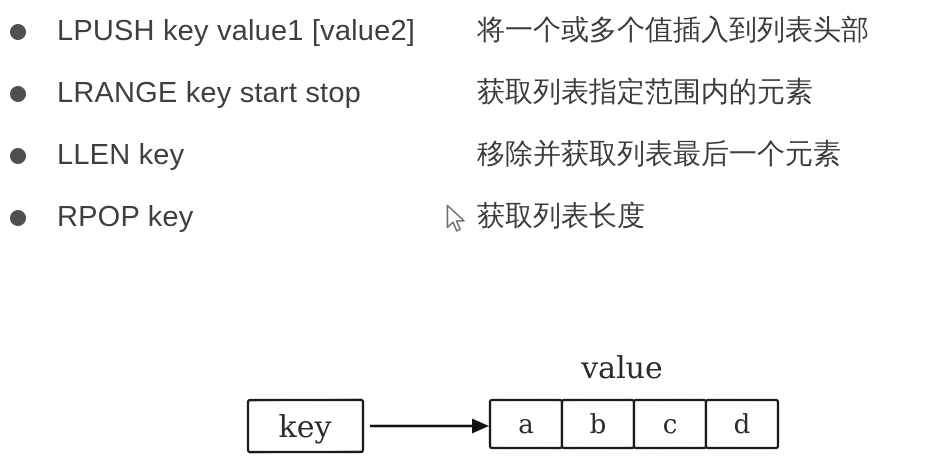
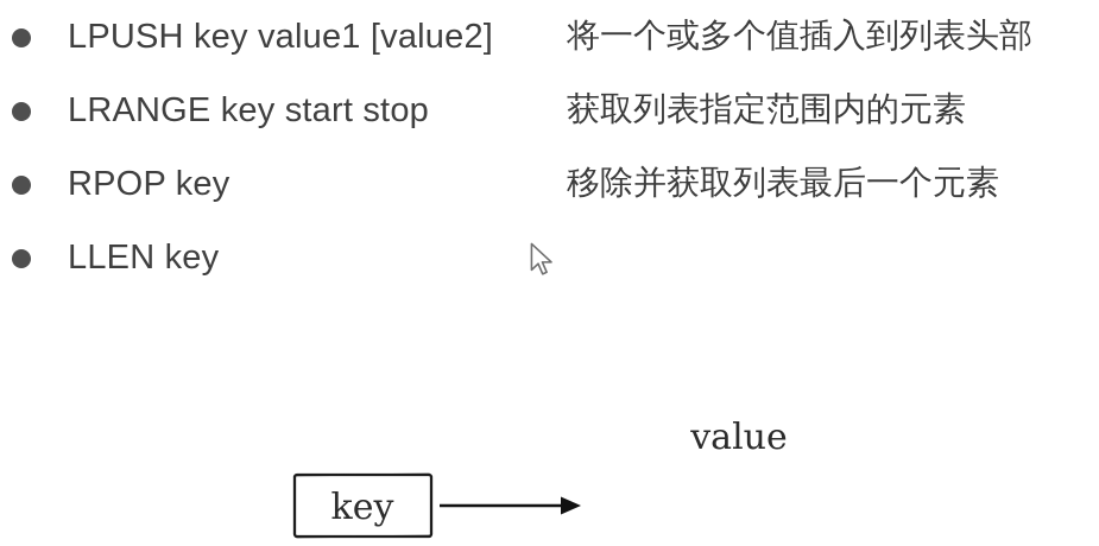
  LPUSH key value1 [value2]
  将一个或多个值插入到列表头部
  LRANGE key start stop
  获取列表指定范围内的元素
- LLEN key
+ RPOP key
  移除并获取列表最后一个元素
- RPOP key
+ LLEN key
- 获取列表长度
  value
  key
- a
- b
- c
- d
